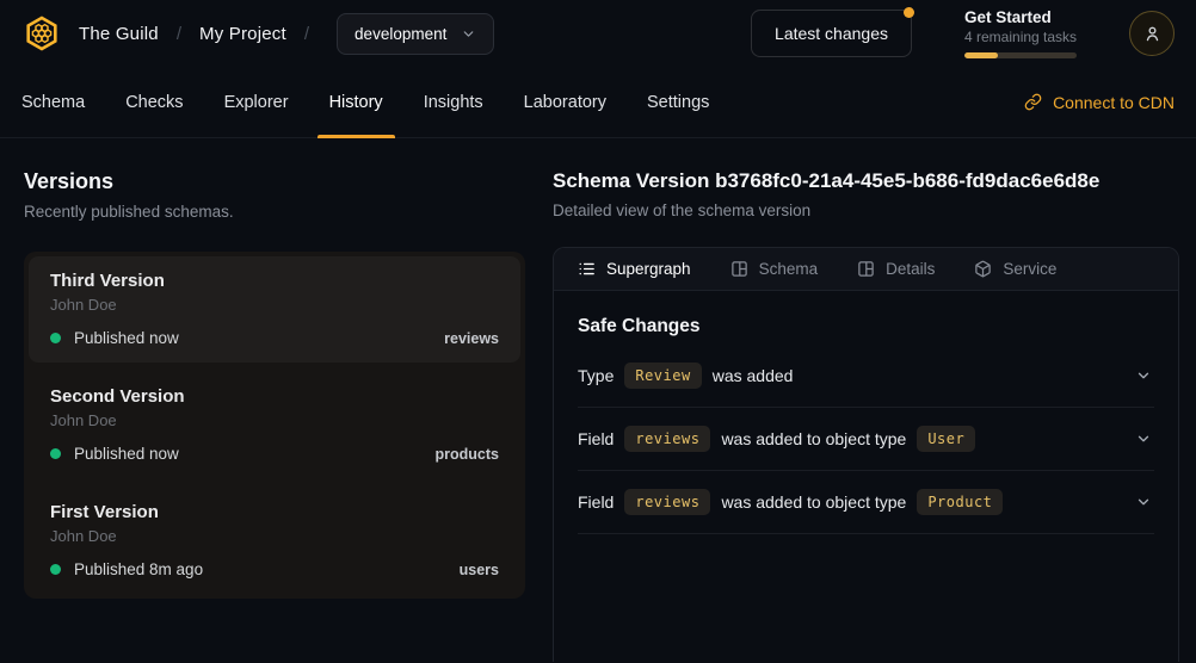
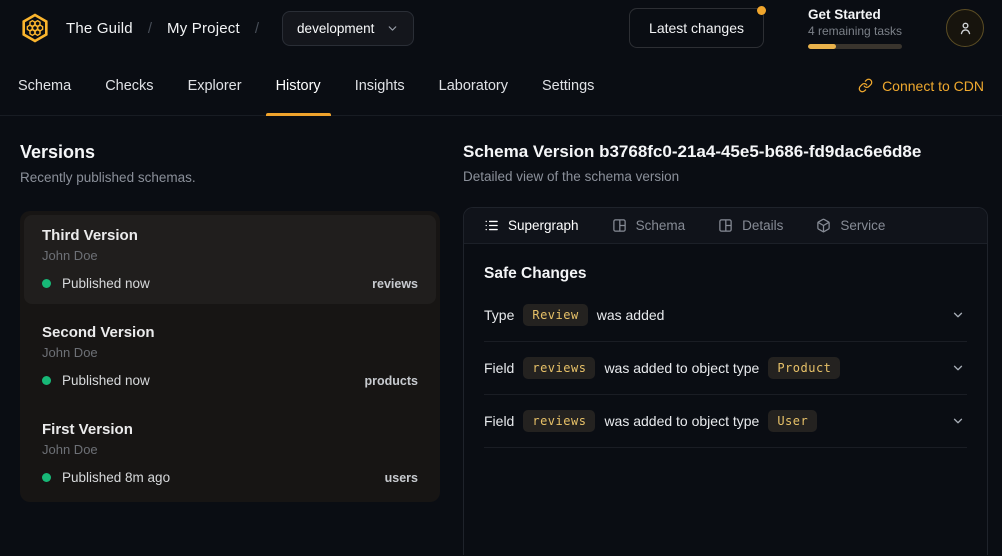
  The Guild
  /
  My Project
  /
  development
  Latest changes
  Get Started
  4 remaining tasks
  Schema
  Checks
  Explorer
  History
  Insights
  Laboratory
  Settings
  Connect to CDN
  Versions
  Recently published schemas.
  Third Version
  John Doe
  Published now
  reviews
  Second Version
  John Doe
  Published now
  products
  First Version
  John Doe
  Published 8m ago
  users
  Schema Version b3768fc0-21a4-45e5-b686-fd9dac6e6d8e
  Detailed view of the schema version
  Supergraph
  Schema
  Details
  Service
  Safe Changes
  Type
  Review
  was added
  Field
  reviews
  was added to object type
- User
+ Product
  Field
  reviews
  was added to object type
- Product
+ User
